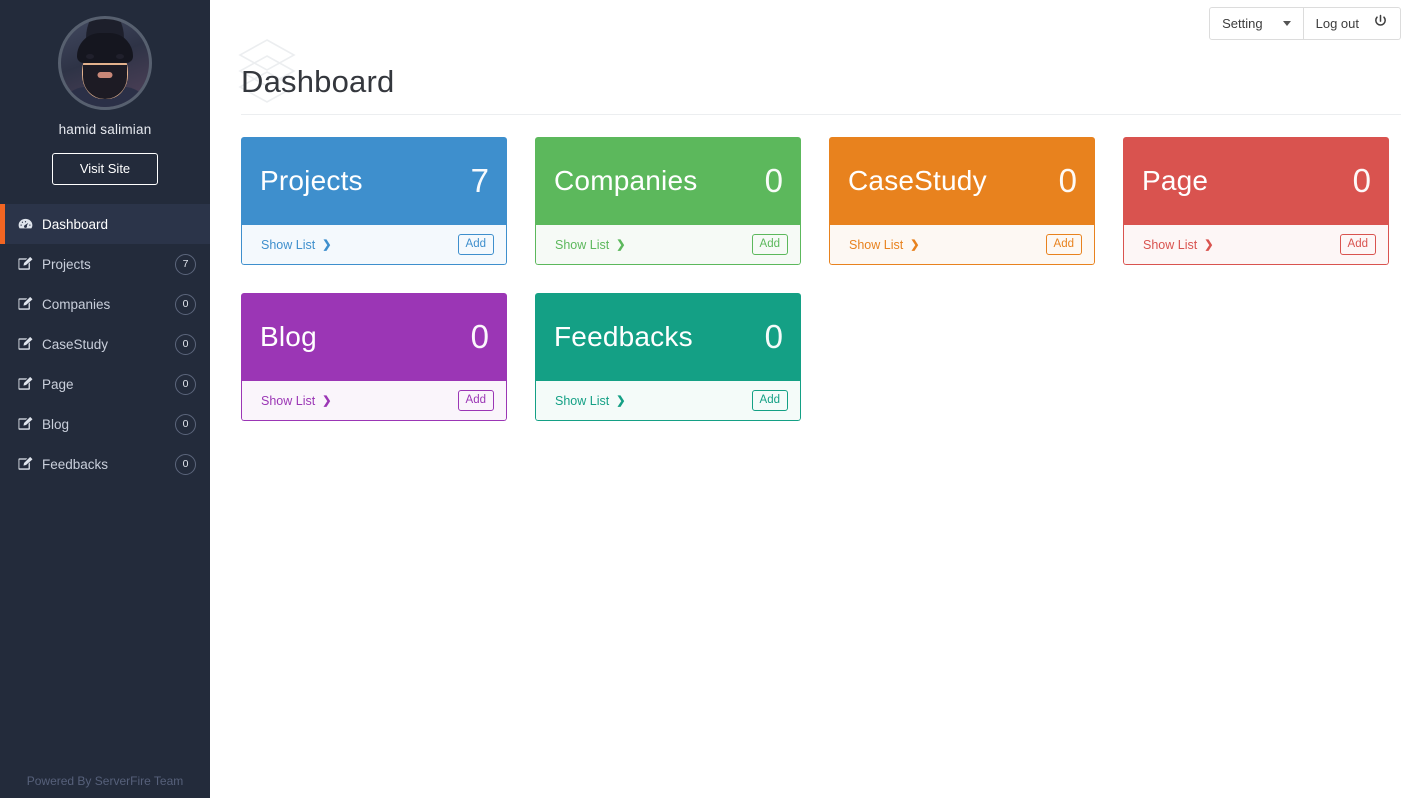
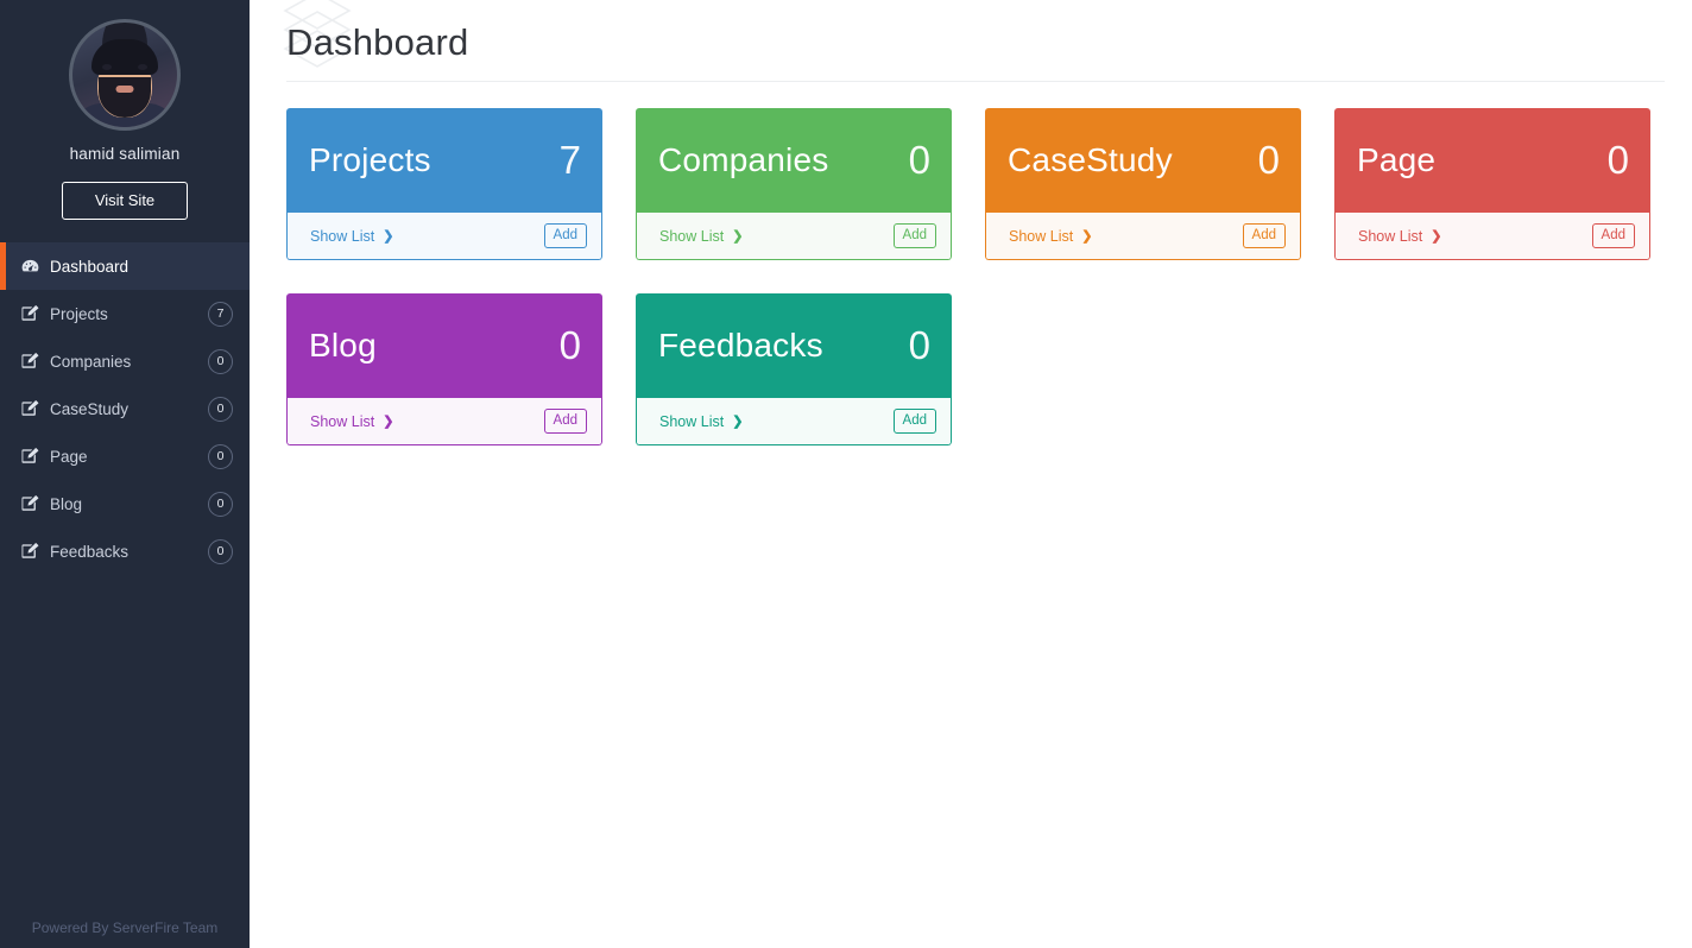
  hamid salimian
  Visit Site
  Dashboard
  Projects
  7
  Companies
  0
  CaseStudy
  0
  Page
  0
  Blog
  0
  Feedbacks
  0
  Powered By ServerFire Team
- Setting
- Log out
  Dashboard
  Projects
  7
  Show List
  ❯
  Add
  Companies
  0
  Show List
  ❯
  Add
  CaseStudy
  0
  Show List
  ❯
  Add
  Page
  0
  Show List
  ❯
  Add
  Blog
  0
  Show List
  ❯
  Add
  Feedbacks
  0
  Show List
  ❯
  Add
